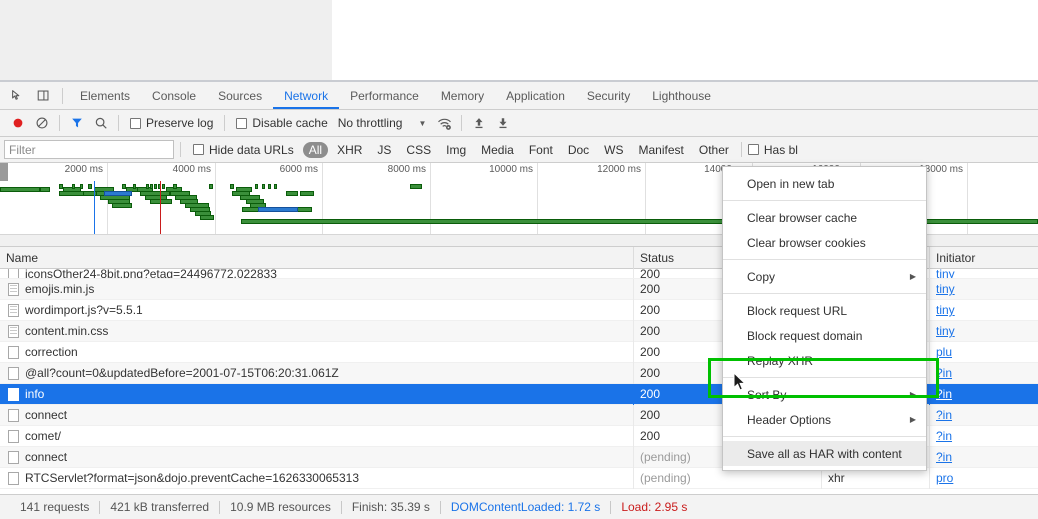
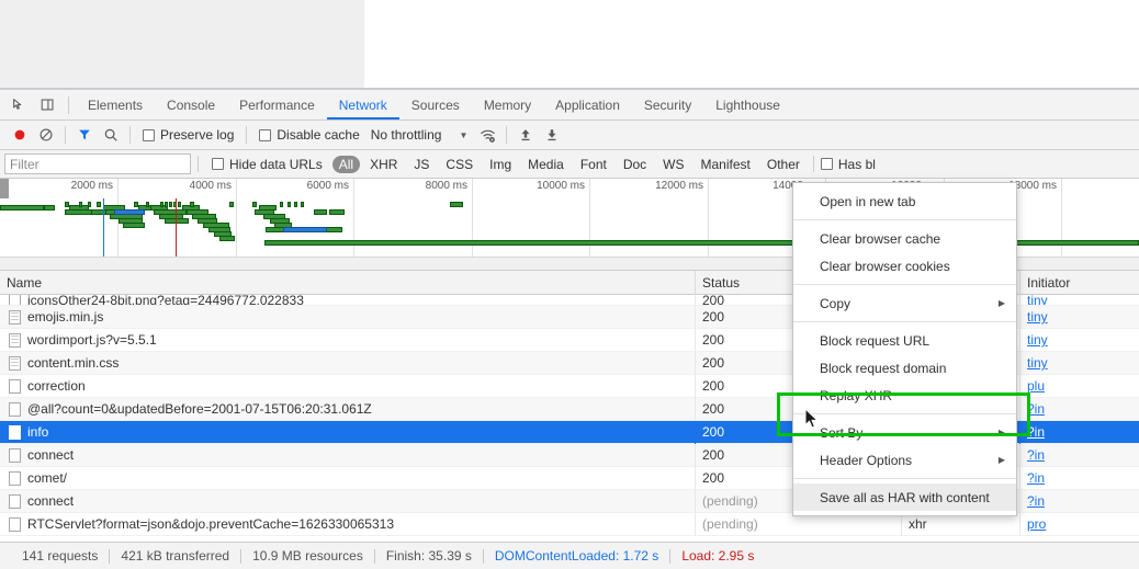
  Elements
  Console
- Sources
+ Performance
  Network
- Performance
+ Sources
  Memory
  Application
  Security
  Lighthouse
  Preserve log
  Disable cache
  No throttling
  ▼
  Filter
  Hide data URLs
  All
  XHR
  JS
  CSS
  Img
  Media
  Font
  Doc
  WS
  Manifest
  Other
  Has bl
  2000 ms
  4000 ms
  6000 ms
  8000 ms
  10000 ms
  12000 ms
  8000 ms
  Name
  Status
  Initiator
  iconsOther24-8bit.png?etag=24496772.022833
  200
  tiny
  emojis.min.js
  200
  tiny
  wordimport.js?v=5.5.1
  200
  tiny
  content.min.css
  200
  tiny
  correction
  200
  plu
  @all?count=0&updatedBefore=2001-07-15T06:20:31.061Z
  200
  ?in
  info
  200
  ?in
  connect
  200
  ?in
  comet/
  200
  ?in
  connect
  (pending)
  ?in
  RTCServlet?format=json&dojo.preventCache=1626330065313
  (pending)
  xhr
  pro
  141 requests
  421 kB transferred
  10.9 MB resources
  Finish: 35.39 s
  DOMContentLoaded: 1.72 s
  Load: 2.95 s
  Open in new tab
  Clear browser cache
  Clear browser cookies
  Copy
  ▶
  Block request URL
  Block request domain
  Replay XHR
  Sort By
  ▶
  Header Options
  ▶
  Save all as HAR with content
